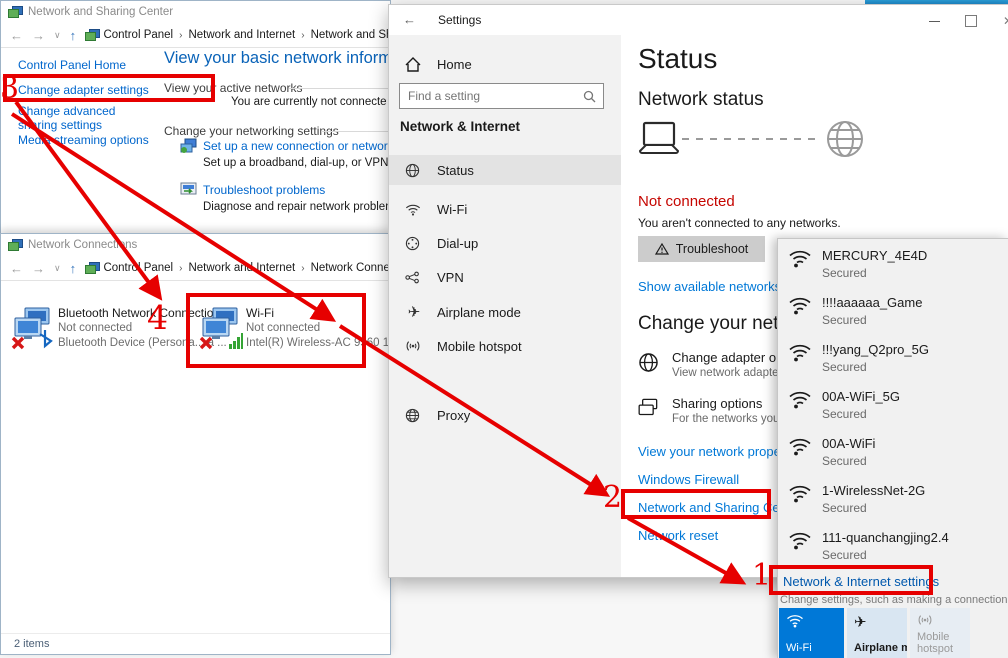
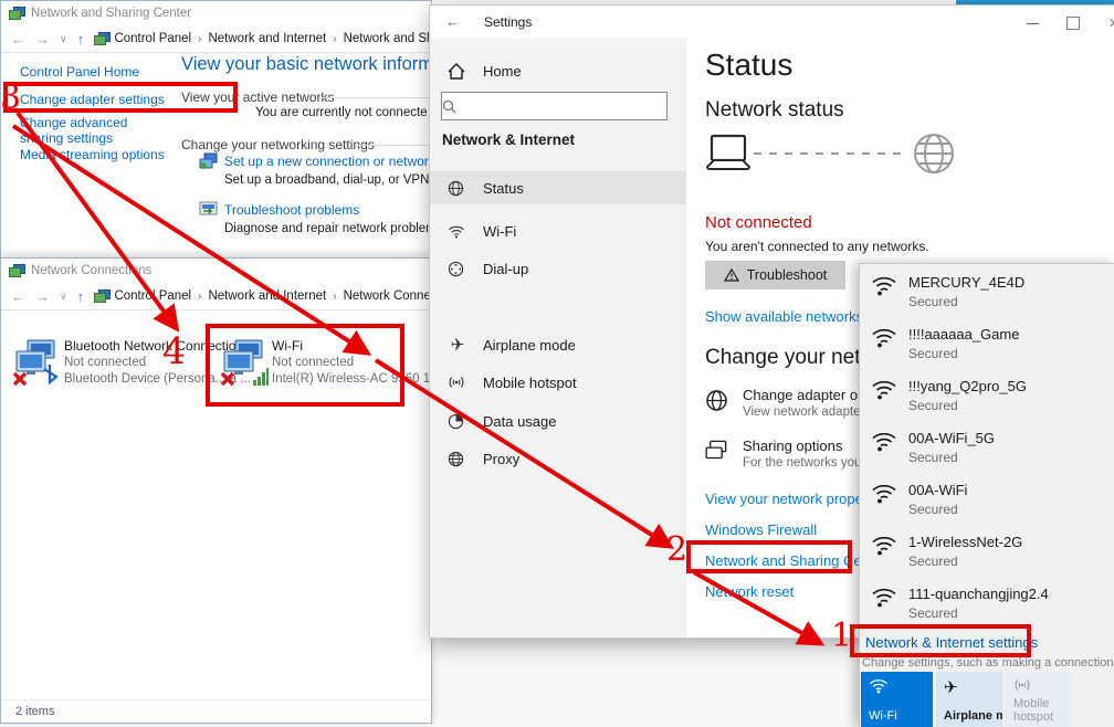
  Network and Sharing Center
  ←
  →
  ∨
  ↑
  Control Panel
  ›
  Network and Internet
  ›
  Control Panel Home
  Change adapter settings
  hange advanced sring settings
  Meda streaming options
  View your basic network inform
  View you active netwo
  You are currently not connecte
  Change your networking setti
  Set up a new connection or networ
  Set up a broadband, dial-up, or VPN
  Troubleshoot problems
  Diagnose and repair network proble
  Network Connectins
  ←
  →
  ∨
  ↑
  Contro Panel
  ›
  Network an Internet
  ›
  Bluetooth Network Connectio
  Not connected
  Bluetooth Device (Persona... a ...
  Wi-Fi
  Not connected
  Intel(R) Wireless-AC 90 1
  2 items
  ←
  Settings
  Home
- Find a setting
  Network & Internet
  Status
  Wi-Fi
  Dial-up
- VPN
  ✈
  Airplane mode
  Mobile hotspot
+ Data usage
  Proxy
  Status
  Network status
  Not connected
  You aren't connected to any networks.
  Troubleshoot
  Show available network
  Change adapter o
  View network adapte
  Sharing options
  For the networks yo
  View your network prop
  Windows Firewall
  Network and Sharing
  Neork reset
  MERCURY_4E4D
  Secured
  !!!!aaaaaa_Game
  Secured
  !!!yang_Q2pro_5G
  Secured
  00A-WiFi_5G
  Secured
  00A-WiFi
  Secured
  1-WirelessNet-2G
  Secured
  111-quanchangjing2.4
  Secured
  Network & Internet settings
  Change settings, such as making a connection
  Wi-Fi
  ✈
  Airplane m
  Mobile hotspot
  3
  4
  2
  1
